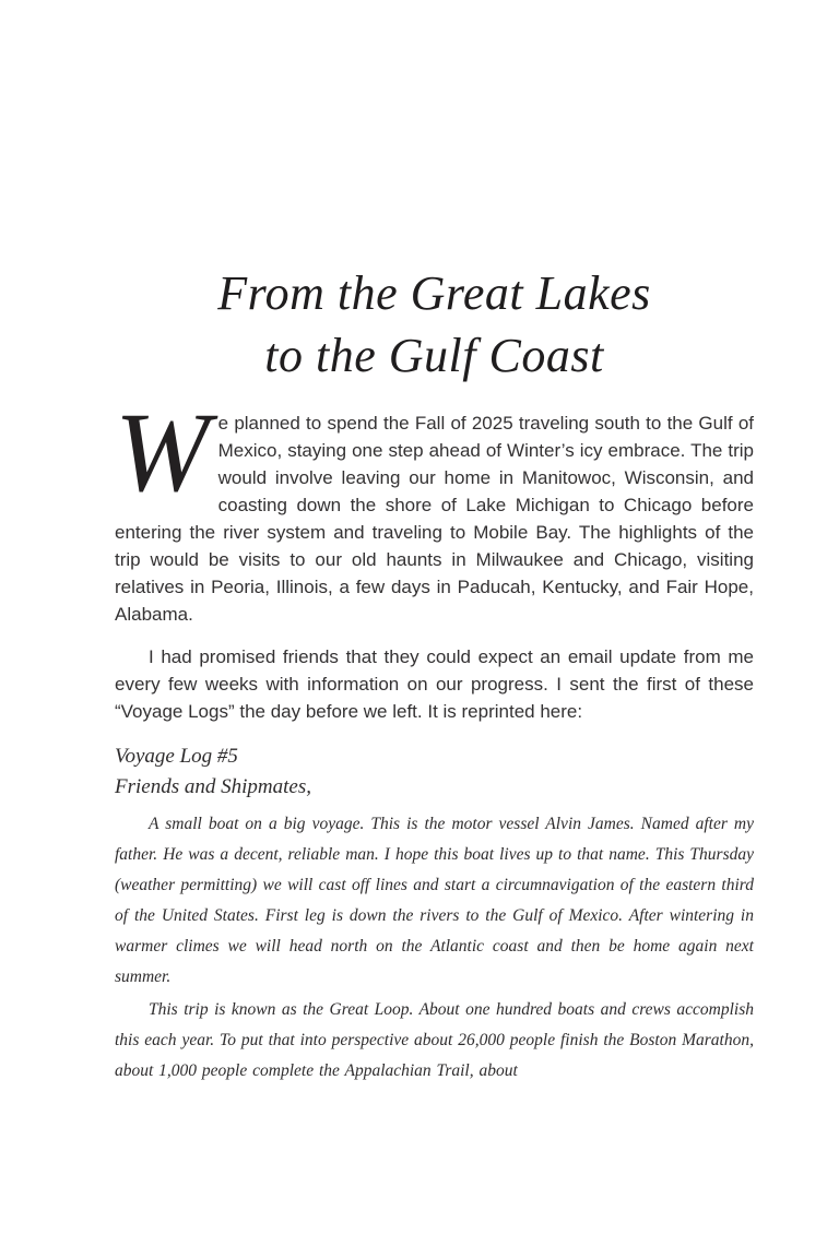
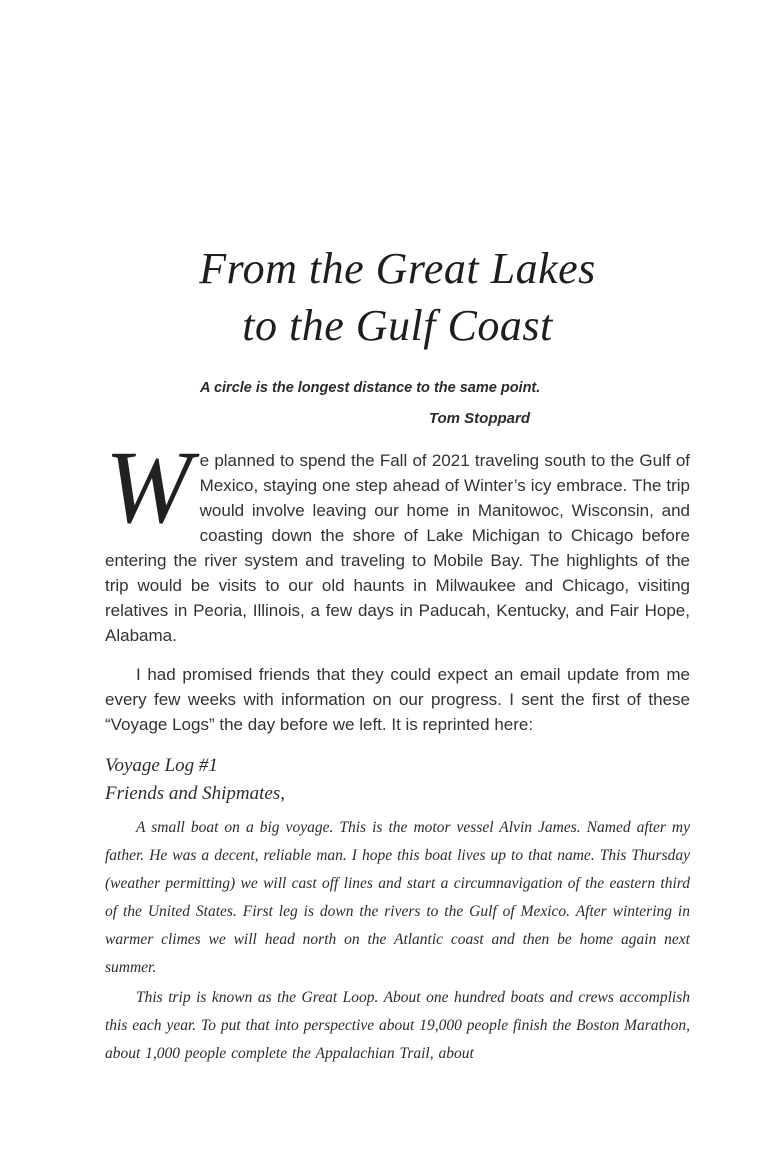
  From the Great Lakes
  to the Gulf Coast
+ A circle is the longest distance to the same point.
+ Tom Stoppard
  W
- e planned to spend the Fall of 2025 traveling south to the Gulf of Mexico, staying one step ahead of Winter’s icy embrace. The trip would involve leaving our home in Man­itowoc, Wisconsin, and coasting down the shore of Lake Michigan to Chicago before entering the river system and traveling to Mobile Bay. The highlights of the trip would be visits to our old haunts in Milwaukee and Chicago, visiting relatives in Peoria, Illinois, a few days in Paducah, Kentucky, and Fair Hope, Alabama.
+ e planned to spend the Fall of 2021 traveling south to the Gulf of Mexico, staying one step ahead of Winter’s icy embrace. The trip would involve leaving our home in Man­itowoc, Wisconsin, and coasting down the shore of Lake Michigan to Chicago before entering the river system and traveling to Mobile Bay. The highlights of the trip would be visits to our old haunts in Milwaukee and Chicago, visiting relatives in Peoria, Illinois, a few days in Paducah, Kentucky, and Fair Hope, Alabama.
  I had promised friends that they could expect an email update from me every few weeks with information on our progress. I sent the first of these “Voyage Logs” the day before we left. It is reprinted here:
- Voyage Log #5
+ Voyage Log #1
  Friends and Shipmates,
  A small boat on a big voyage. This is the motor vessel Alvin James. Named after my father. He was a decent, reliable man. I hope this boat lives up to that name. This Thursday (weather permitting) we will cast off lines and start a cir­cumnavigation of the eastern third of the United States. First leg is down the rivers to the Gulf of Mexico. After wintering in warmer climes we will head north on the Atlantic coast and then be home again next summer.
- This trip is known as the Great Loop. About one hundred boats and crews accomplish this each year. To put that into perspective about 26,000 people finish the Boston Marathon, about 1,000 people complete the Appalachian Trail, about
+ This trip is known as the Great Loop. About one hundred boats and crews accomplish this each year. To put that into perspective about 19,000 people finish the Boston Marathon, about 1,000 people complete the Appalachian Trail, about
